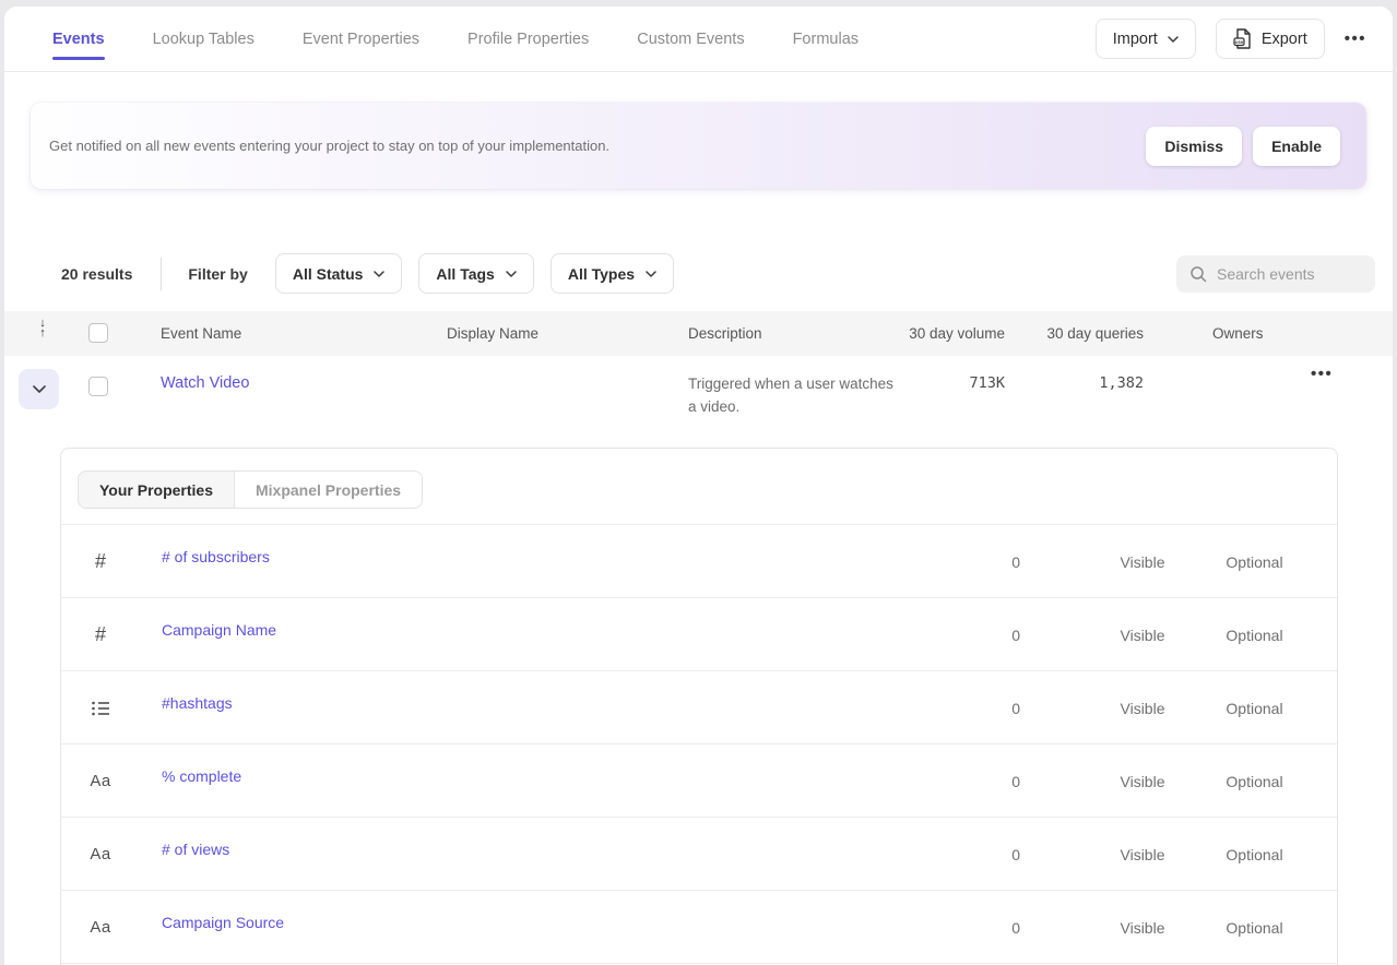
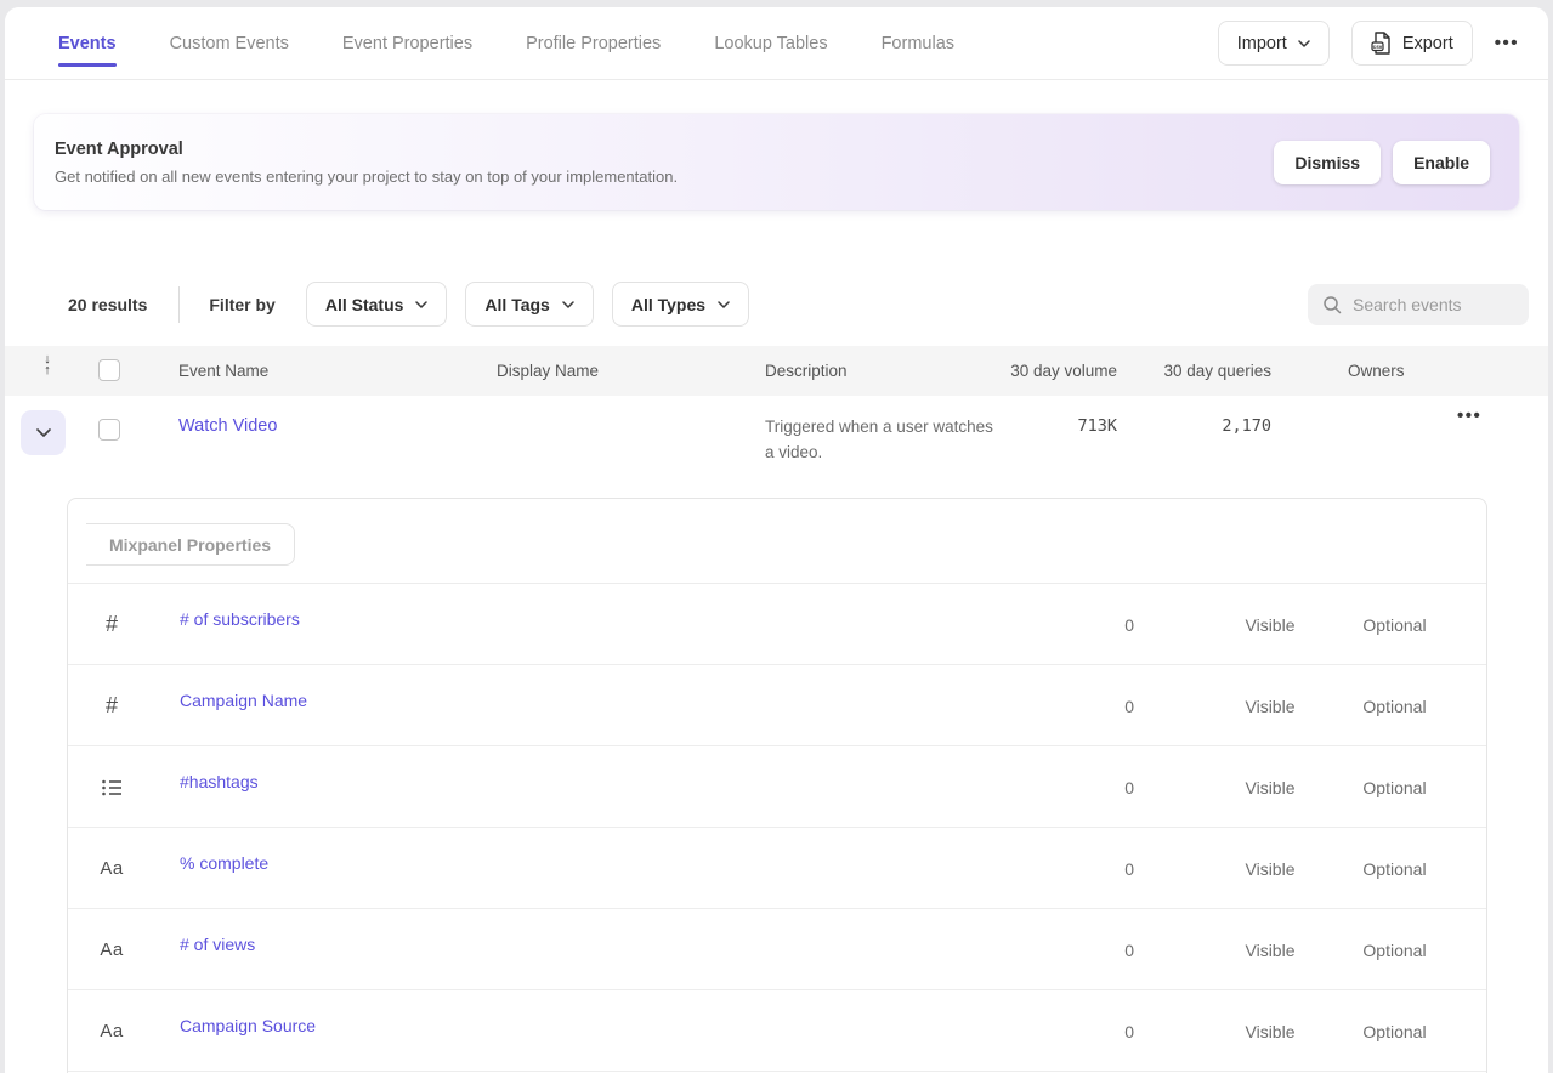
  Events
- Lookup Tables
+ Custom Events
  Event Properties
  Profile Properties
- Custom Events
+ Lookup Tables
  Formulas
  Import
  Export
  •••
+ Event Approval
  Get notified on all new events entering your project to stay on top of your implementation.
  Dismiss
  Enable
  20 results
  Filter by
  All Status
  All Tags
  All Types
  Search events
  ↓
  ↑
  Event Name
  Display Name
  Description
  30 day volume
  30 day queries
  Owners
  Watch Video
  Triggered when a user watches a video.
  713K
- 1,382
+ 2,170
  •••
- Your Properties
  Mixpanel Properties
  #
  # of subscribers
  0
  Visible
  Optional
  #
  Campaign Name
  0
  Visible
  Optional
  #hashtags
  0
  Visible
  Optional
  Aa
  % complete
  0
  Visible
  Optional
  Aa
  # of views
  0
  Visible
  Optional
  Aa
  Campaign Source
  0
  Visible
  Optional
